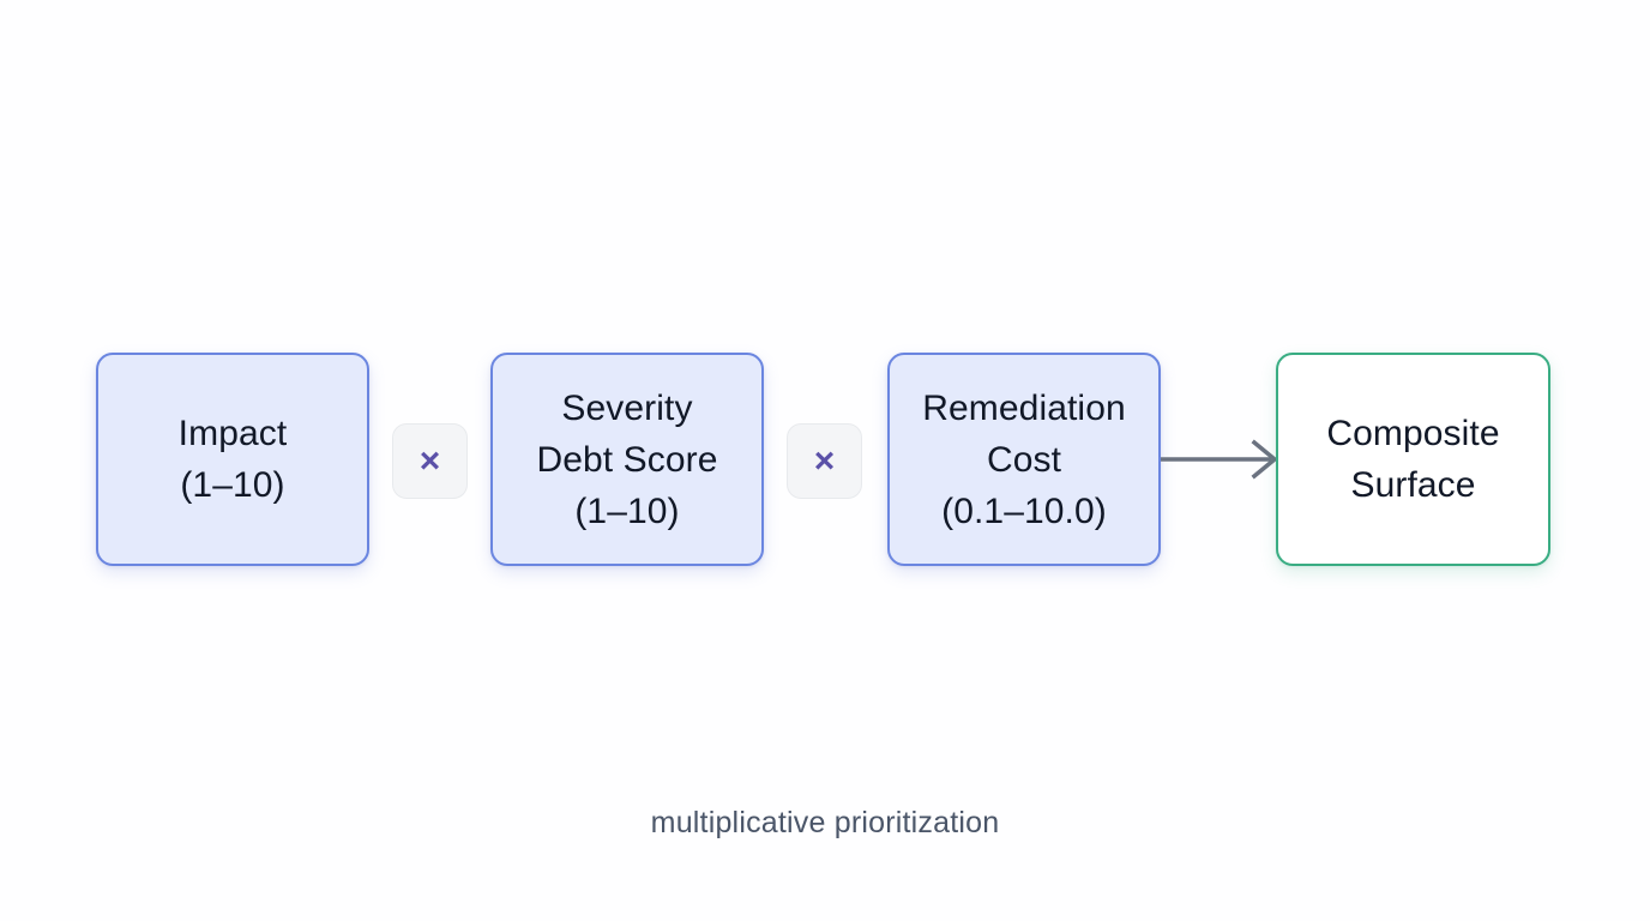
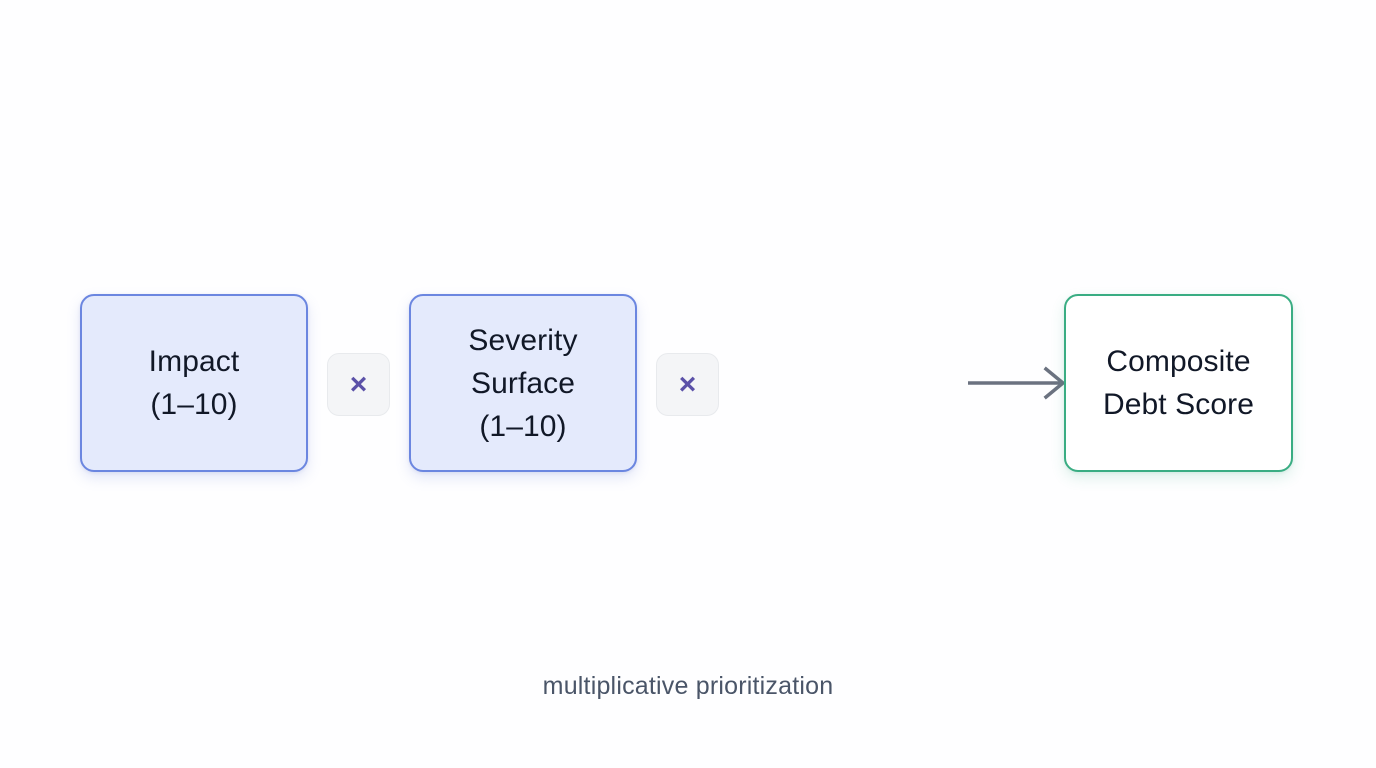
  Impact
  (1–10)
  ×
  Severity
- Debt Score
+ Surface
  (1–10)
  ×
- Remediation
- Cost
- (0.1–10.0)
  Composite
- Surface
+ Debt Score
  multiplicative prioritization
